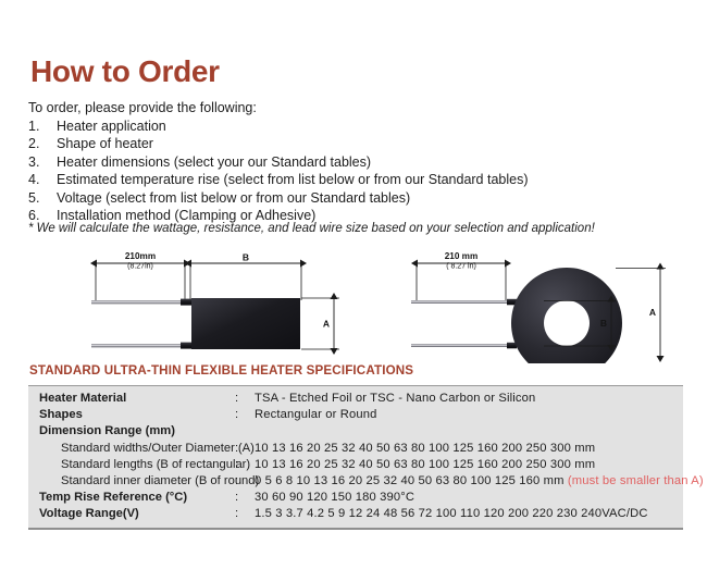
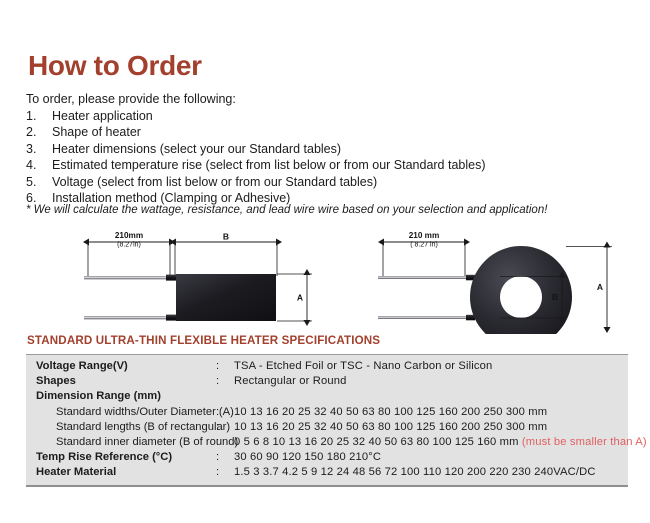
  How to Order
  To order, please provide the following:
  1.
  Heater application
  2.
  Shape of heater
  3.
  Heater dimensions (select your our Standard tables)
  4.
  Estimated temperature rise (select from list below or from our Standard tables)
  5.
  Voltage (select from list below or from our Standard tables)
  6.
  Installation method (Clamping or Adhesive)
- * We will calculate the wattage, resistance, and lead wire size based on your selection and application!
+ * We will calculate the wattage, resistance, and lead wire wire based on your selection and application!
  210mm
  B
  A
  210 mm
  B
  A
  STANDARD ULTRA-THIN FLEXIBLE HEATER SPECIFICATIONS
- Heater Material
+ Voltage Range(V)
  :
  TSA - Etched Foil or TSC - Nano Carbon or Silicon
  Shapes
  :
  Rectangular or Round
  Dimension Range (mm)
  Standard widths/Outer Diameter (A)
  :
  10 13 16 20 25 32 40 50 63 80 100 125 160 200 250 300 mm
  Standard lengths (B of rectangular)
  :
  10 13 16 20 25 32 40 50 63 80 100 125 160 200 250 300 mm
  Standard inner diameter (B of round)
  :
  0 5 6 8 10 13 16 20 25 32 40 50 63 80 100 125 160 mm (must be smaller than A)
  Temp Rise Reference (°C)
  :
- 30 60 90 120 150 180 390°C
+ 30 60 90 120 150 180 210°C
- Voltage Range(V)
+ Heater Material
  :
  1.5 3 3.7 4.2 5 9 12 24 48 56 72 100 110 120 200 220 230 240VAC/DC
